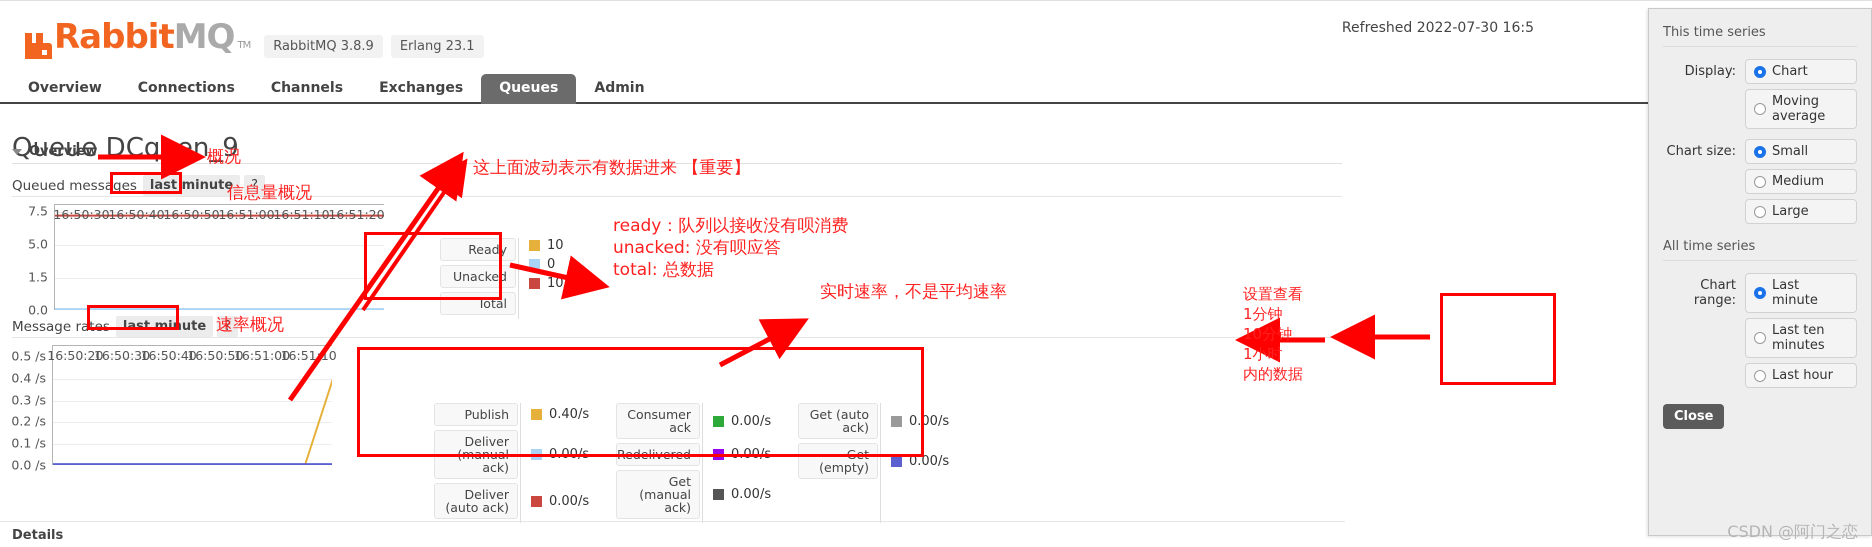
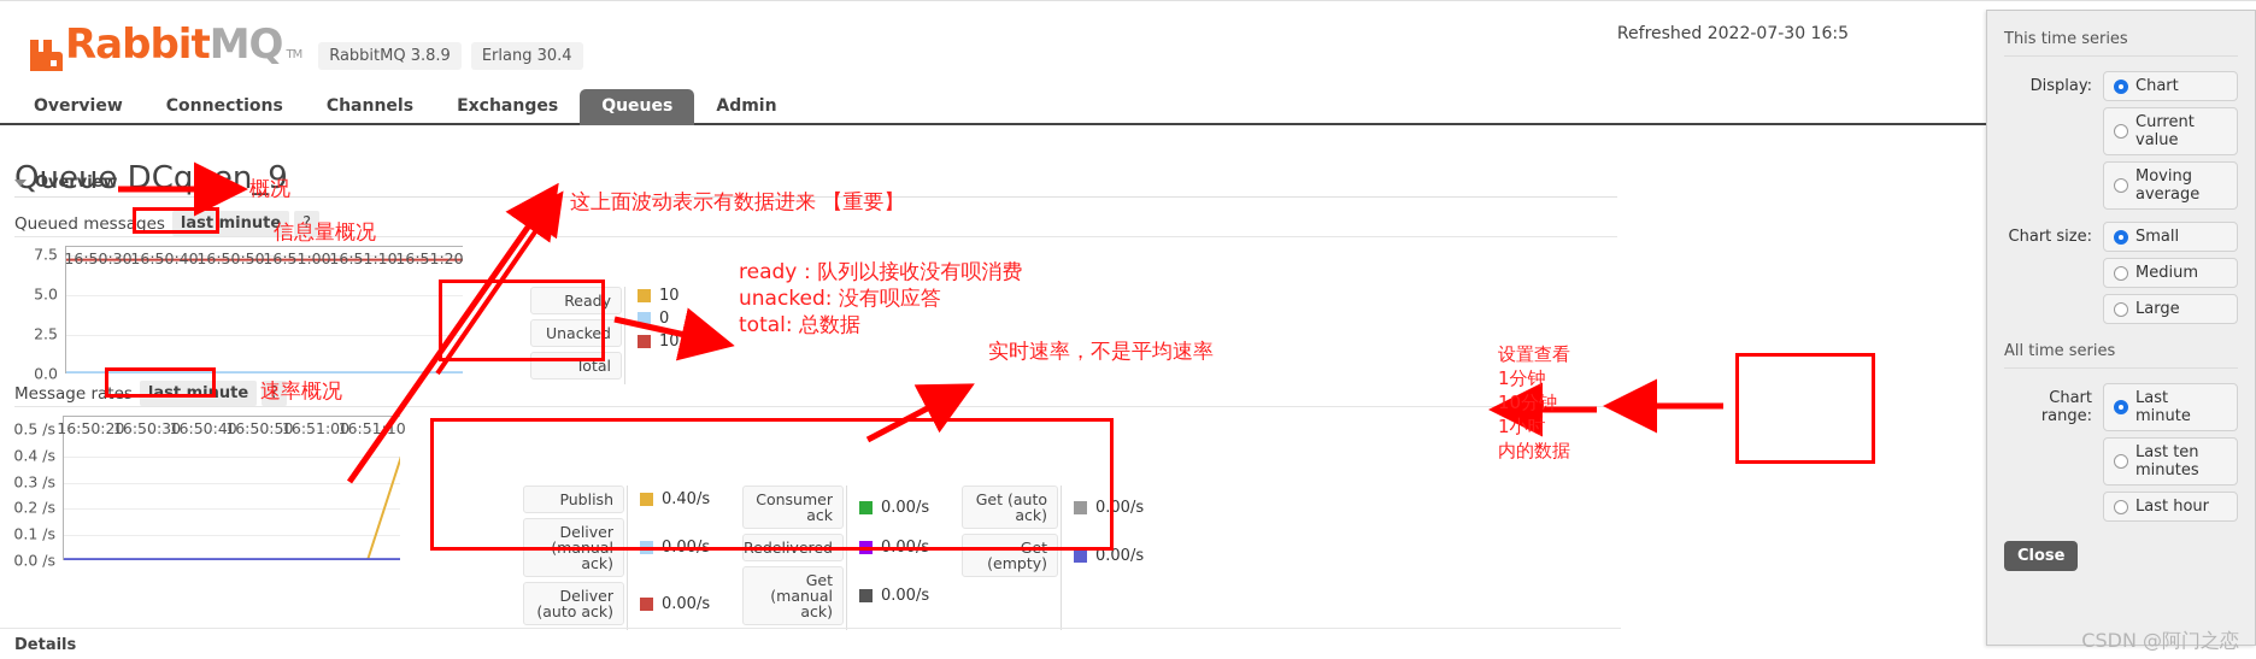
  Refreshed 2022-07-30 16:5
  RabbitMQ TM
  RabbitMQ 3.8.9
- Erlang 23.1
+ Erlang 30.4
  Overview
  Connections
  Channels
  Exchanges
  Queues
  Admin
  Queue DCquen_9
  Overview
  Queued messages
  last minute
  ?
  0.0
- 1.5
+ 2.5
  5.0
  7.5
  16:50:30
  16:50:40
  16:50:50
  16:51:00
  16:51:10
  16:51:20
  Ready
  Unacked
  Total
  10
  0
  10
  Message rates
  last minute
  ?
  0.0 /s
  0.1 /s
  0.2 /s
  0.3 /s
  0.4 /s
  0.5 /s
  16:50:20
  16:50:30
  16:50:40
  16:50:50
  16:51:00
  16:5110
  Publish
  Deliver
  (manual
  ack)
  Deliver
  (auto ack)
  0.40/s
  0.00/s
  0.00/s
  Consumer
  ack
  Redelivered
  Get
  (manual
  ack)
  0.00/s
  0.00/s
  0.00/s
  Get (auto
  ack)
  Get
  (empty)
  0.00/s
  0.00/s
  Details
  概况
  信息量概况
  速率概况
  这上面波动表示有数据进来 【重要】
  ready：队列以接收没有呗消费
  unacked: 没有呗应答
  total: 总数据
  实时速率，不是平均速率
  设置查看
  1分钟
  10分钟
  1小时
  内的数据
  This time series
  Display:
  Chart
+ Current value
  Moving average
  Chart size:
  Small
  Medium
  Large
  All time series
  Chart range:
  Last minute
  Last ten minutes
  Last hour
  Close
  CSDN @阿门之恋
